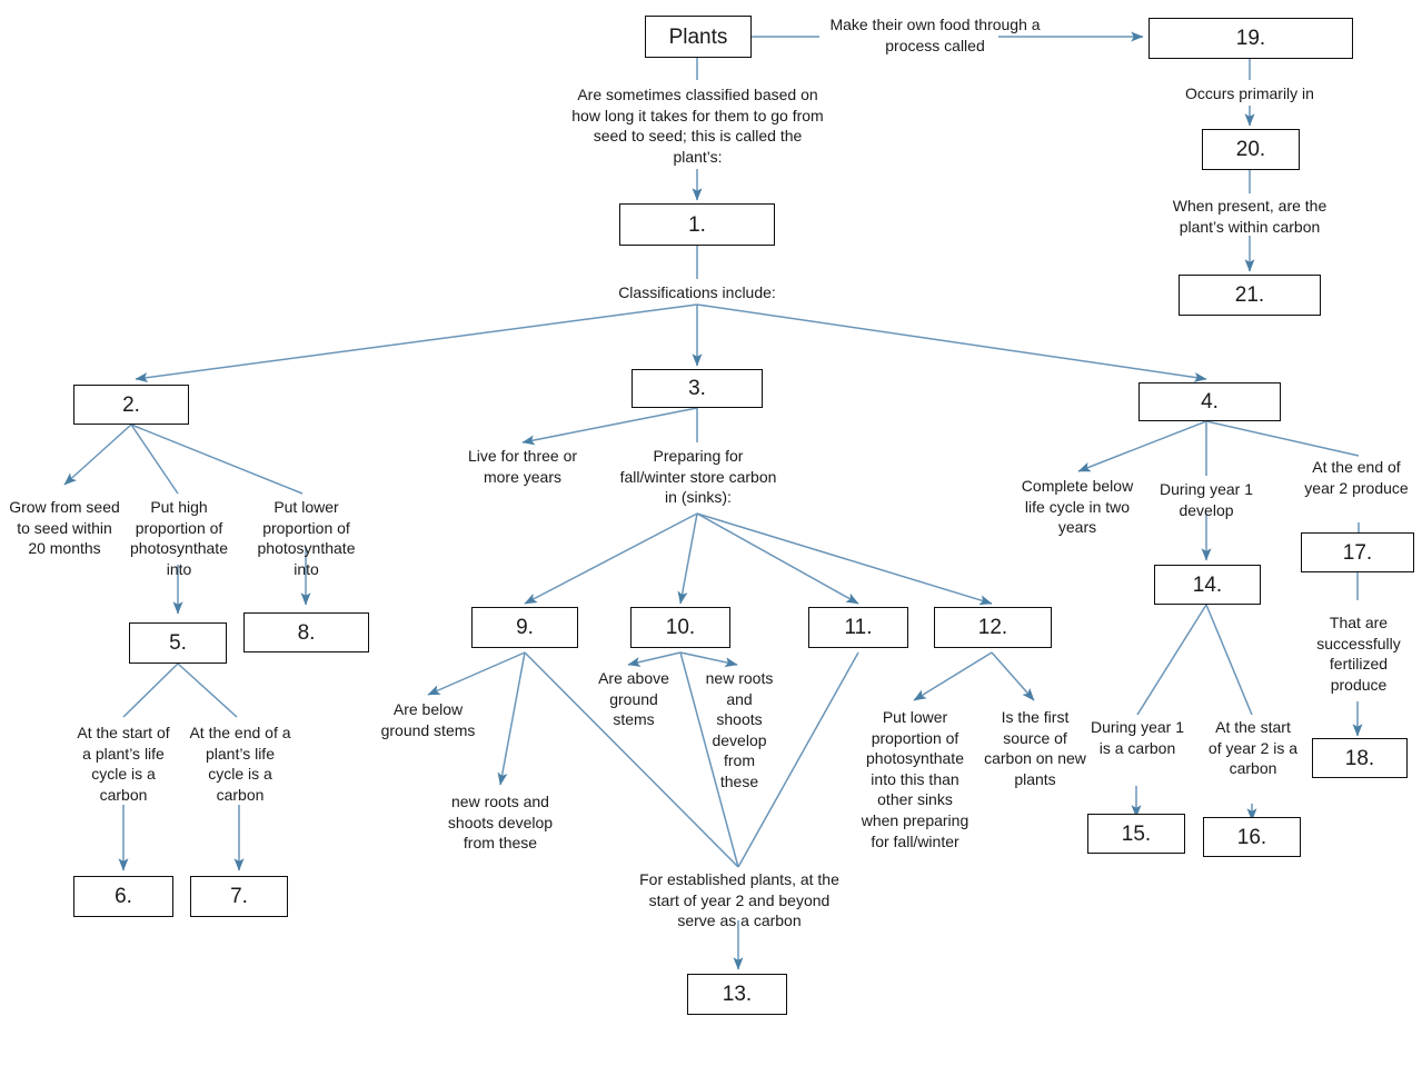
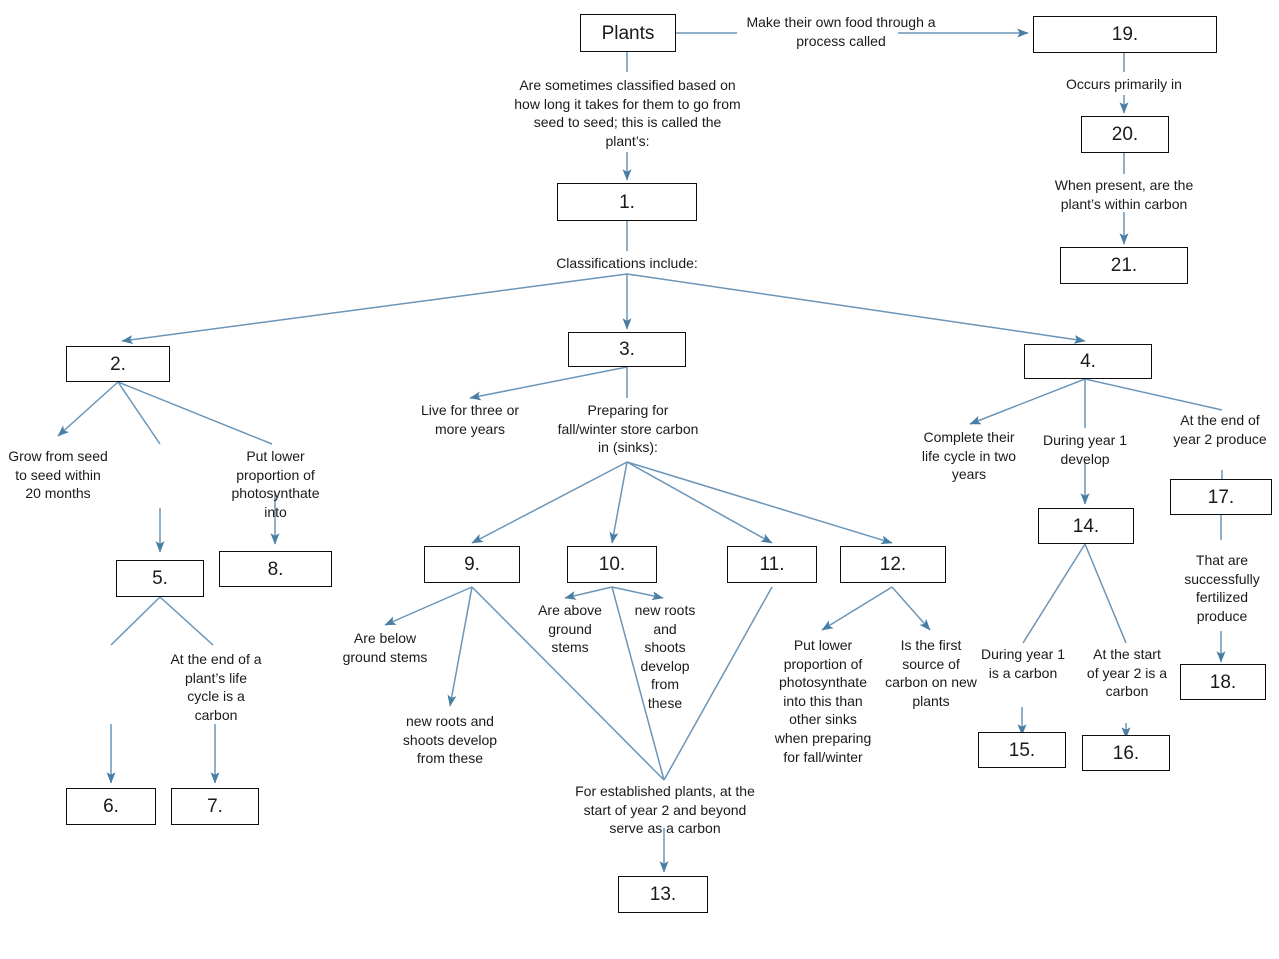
  Plants
  19.
  20.
  21.
  1.
  2.
  3.
  4.
  5.
  8.
  6.
  7.
  9.
  10.
  11.
  12.
  13.
  14.
  15.
  16.
  17.
  18.
  Make their own food through a process called
  Are sometimes classified based on how long it takes for them to go from seed to seed; this is called the plant’s:
  Classifications include:
  Occurs primarily in
  When present, are the plant’s within carbon
  Grow from seed to seed within 20 months
- Put high proportion of photosynthate into
  Put lower proportion of photosynthate into
- At the start of a plant’s life cycle is a carbon
  At the end of a plant’s life cycle is a carbon
  Live for three or more years
  Preparing for fall/winter store carbon in (sinks):
  Are below ground stems
  new roots and shoots develop from these
  Are above ground stems
  new roots and shoots develop from these
  For established plants, at the start of year 2 and beyond serve as a carbon
  Put lower proportion of photosynthate into this than other sinks when preparing for fall/winter
  Is the first source of carbon on new plants
- Complete below life cycle in two years
+ Complete their life cycle in two years
  During year 1 develop
  At the end of year 2 produce
  During year 1 is a carbon
  At the start of year 2 is a carbon
  That are successfully fertilized produce
